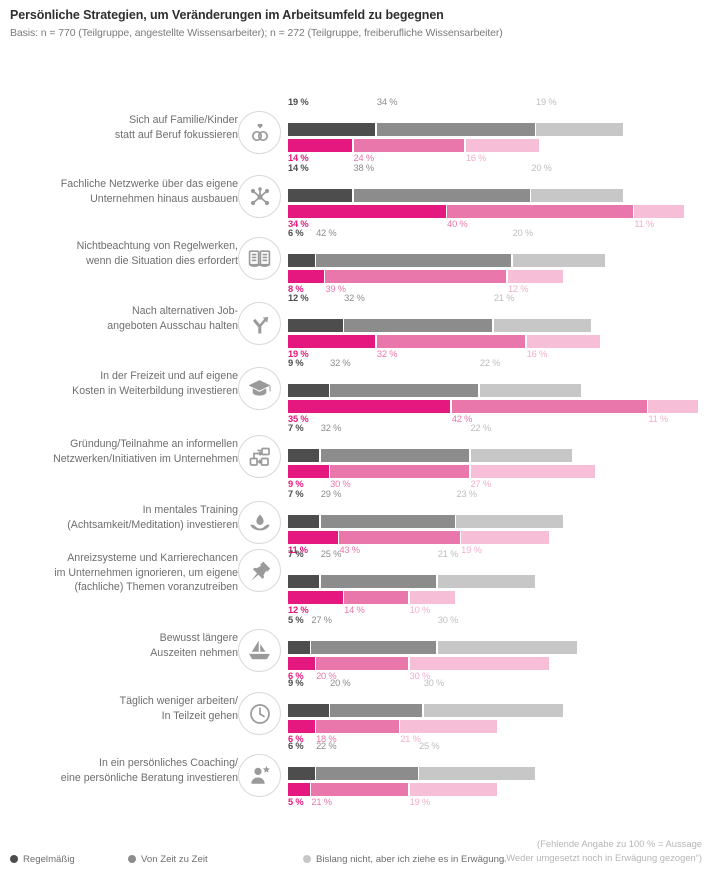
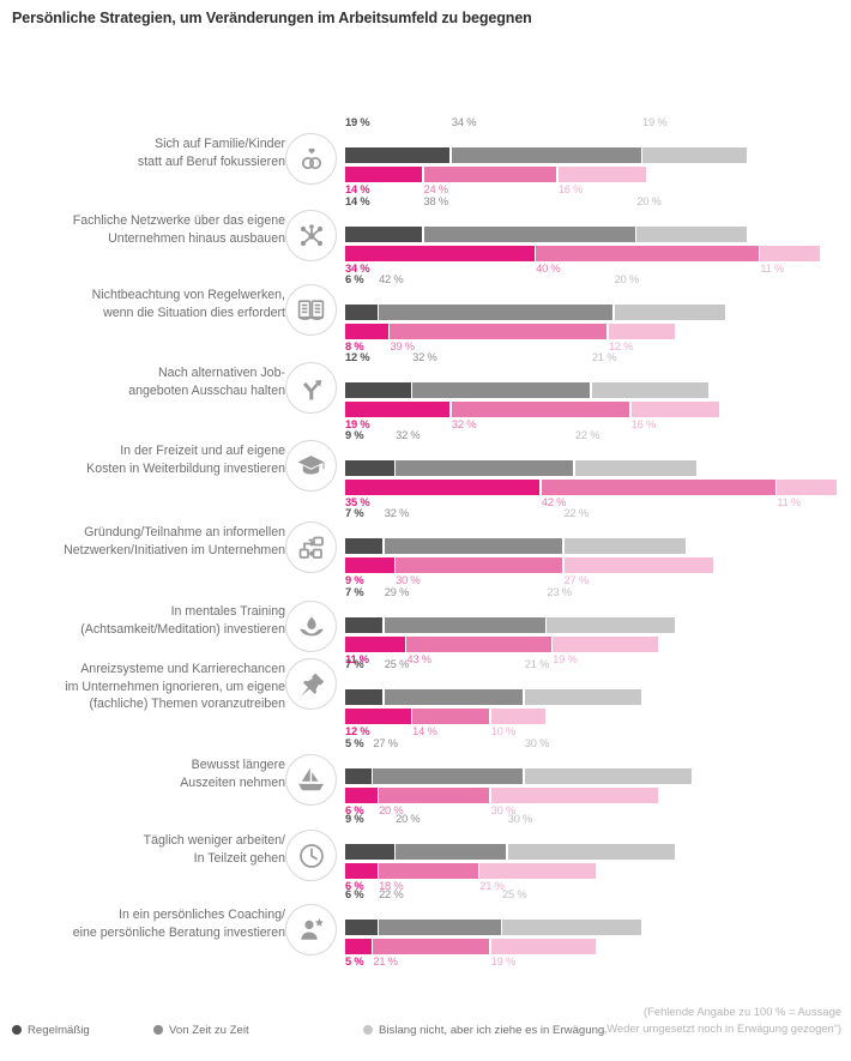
  Persönliche Strategien, um Veränderungen im Arbeitsumfeld zu begegnen
- Basis: n = 770 (Teilgruppe, angestellte Wissensarbeiter); n = 272 (Teilgruppe, freiberufliche Wissensarbeiter)
  Sich auf Familie/Kinder
  statt auf Beruf fokussieren
  19 %
  34 %
  19 %
  14 %
  24 %
  16 %
  Fachliche Netzwerke über das eigene
  Unternehmen hinaus ausbauen
  14 %
  38 %
  20 %
  34 %
  40 %
  11 %
  Nichtbeachtung von Regelwerken,
  wenn die Situation dies erfordert
  6 %
  42 %
  20 %
  8 %
  39 %
  12 %
  Nach alternativen Job-
  angeboten Ausschau halten
  12 %
  32 %
  21 %
  19 %
  32 %
  16 %
  In der Freizeit und auf eigene
  Kosten in Weiterbildung investieren
  9 %
  32 %
  22 %
  35 %
  42 %
  11 %
  Gründung/Teilnahme an informellen
  Netzwerken/Initiativen im Unternehmen
  7 %
  32 %
  22 %
  9 %
  30 %
  27 %
  In mentales Training
  (Achtsamkeit/Meditation) investieren
  7 %
  29 %
  23 %
  11 %
  43 %
  19 %
  Anreizsysteme und Karrierechancen
  im Unternehmen ignorieren, um eigene
  (fachliche) Themen voranzutreiben
  7 %
  25 %
  21 %
  12 %
  14 %
  10 %
  Bewusst längere
  Auszeiten nehmen
  5 %
  27 %
  30 %
  6 %
  20 %
  30 %
  Täglich weniger arbeiten/
  In Teilzeit gehen
  9 %
  20 %
  30 %
  6 %
  18 %
  21 %
  In ein persönliches Coaching/
  eine persönliche Beratung investieren
  6 %
  22 %
  25 %
  5 %
  21 %
  19 %
  Regelmäßig Von Zeit zu Zeit Bislang nicht, aber ich ziehe es in Erwägung
  (Fehlende Angabe zu 100 % = Aussage
  „Weder umgesetzt noch in Erwägung gezogen“)
